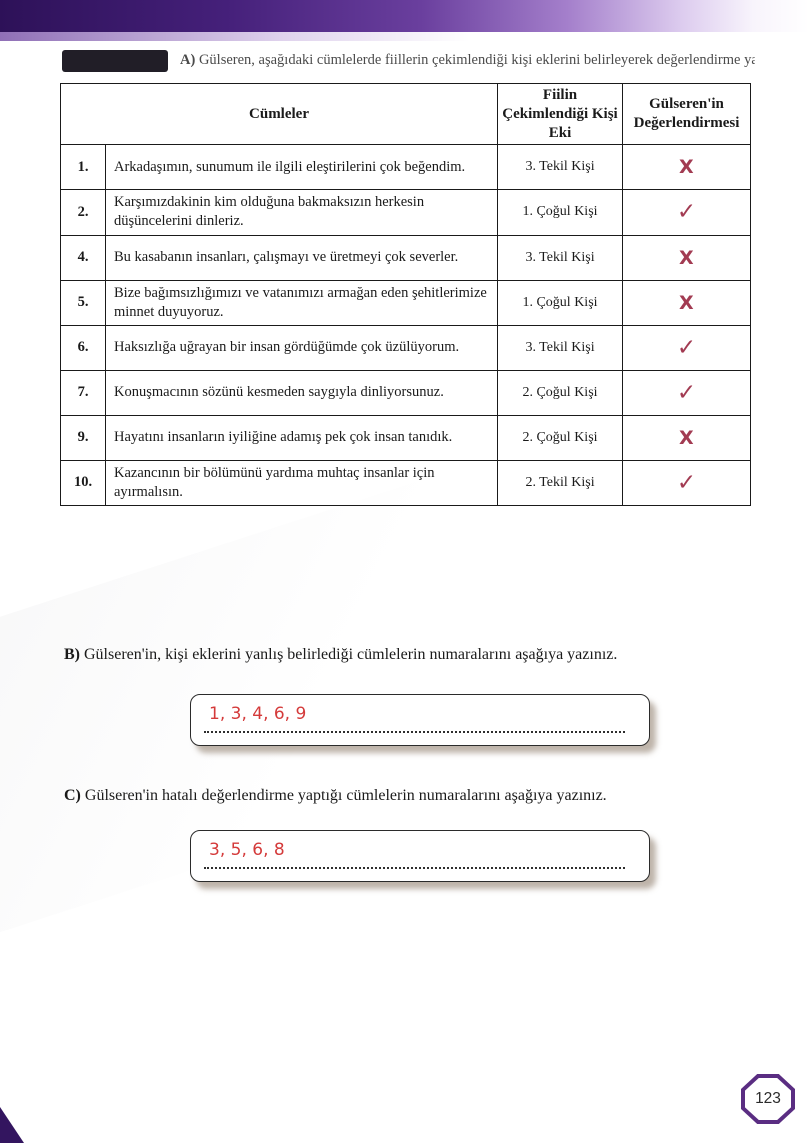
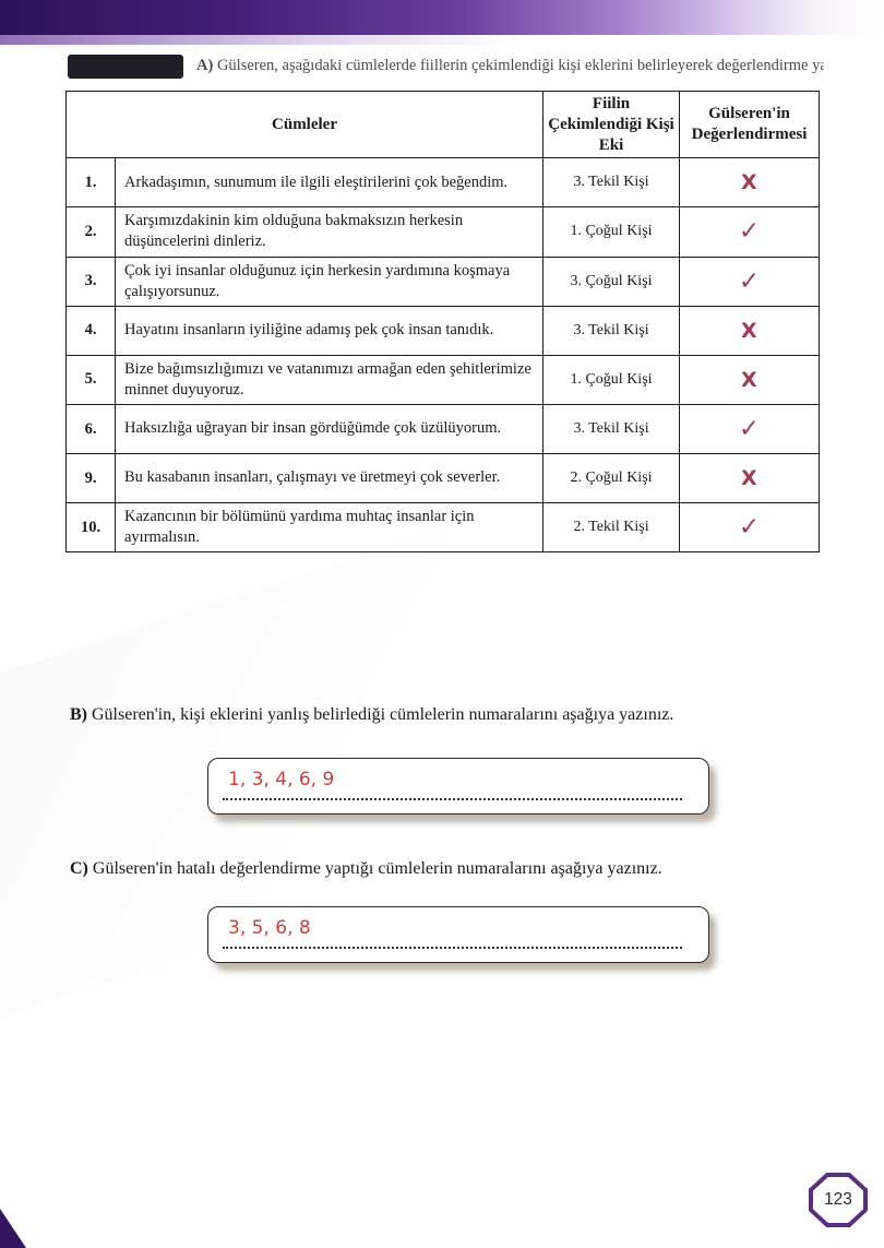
  A) Gülseren, aşağıdaki cümlelerde fiillerin çekimlendiği kişi eklerini belirleyerek değerlendirme ya
  Cümleler	Fiilin Çekimlendiği Kişi Eki	Gülseren'in Değerlendirmesi
  1.	Arkadaşımın, sunumum ile ilgili eleştirilerini çok beğendim.	3. Tekil Kişi	X
  2.	Karşımızdakinin kim olduğuna bakmaksızın herkesin düşüncelerini dinleriz.	1. Çoğul Kişi	✓
+ 3.	Çok iyi insanlar olduğunuz için herkesin yardımına koşmaya çalışıyorsunuz.	3. Çoğul Kişi	✓
- 4.	Bu kasabanın insanları, çalışmayı ve üretmeyi çok severler.	3. Tekil Kişi	X
+ 4.	Hayatını insanların iyiliğine adamış pek çok insan tanıdık.	3. Tekil Kişi	X
  5.	Bize bağımsızlığımızı ve vatanımızı armağan eden şehitlerimize minnet duyuyoruz.	1. Çoğul Kişi	X
  6.	Haksızlığa uğrayan bir insan gördüğümde çok üzülüyorum.	3. Tekil Kişi	✓
- 7.	Konuşmacının sözünü kesmeden saygıyla dinliyorsunuz.	2. Çoğul Kişi	✓
- 9.	Hayatını insanların iyiliğine adamış pek çok insan tanıdık.	2. Çoğul Kişi	X
+ 9.	Bu kasabanın insanları, çalışmayı ve üretmeyi çok severler.	2. Çoğul Kişi	X
  10.	Kazancının bir bölümünü yardıma muhtaç insanlar için ayırmalısın.	2. Tekil Kişi	✓
  B) Gülseren'in, kişi eklerini yanlış belirlediği cümlelerin numaralarını aşağıya yazınız.
  1, 3, 4, 6, 9
  C) Gülseren'in hatalı değerlendirme yaptığı cümlelerin numaralarını aşağıya yazınız.
  3, 5, 6, 8
  123
